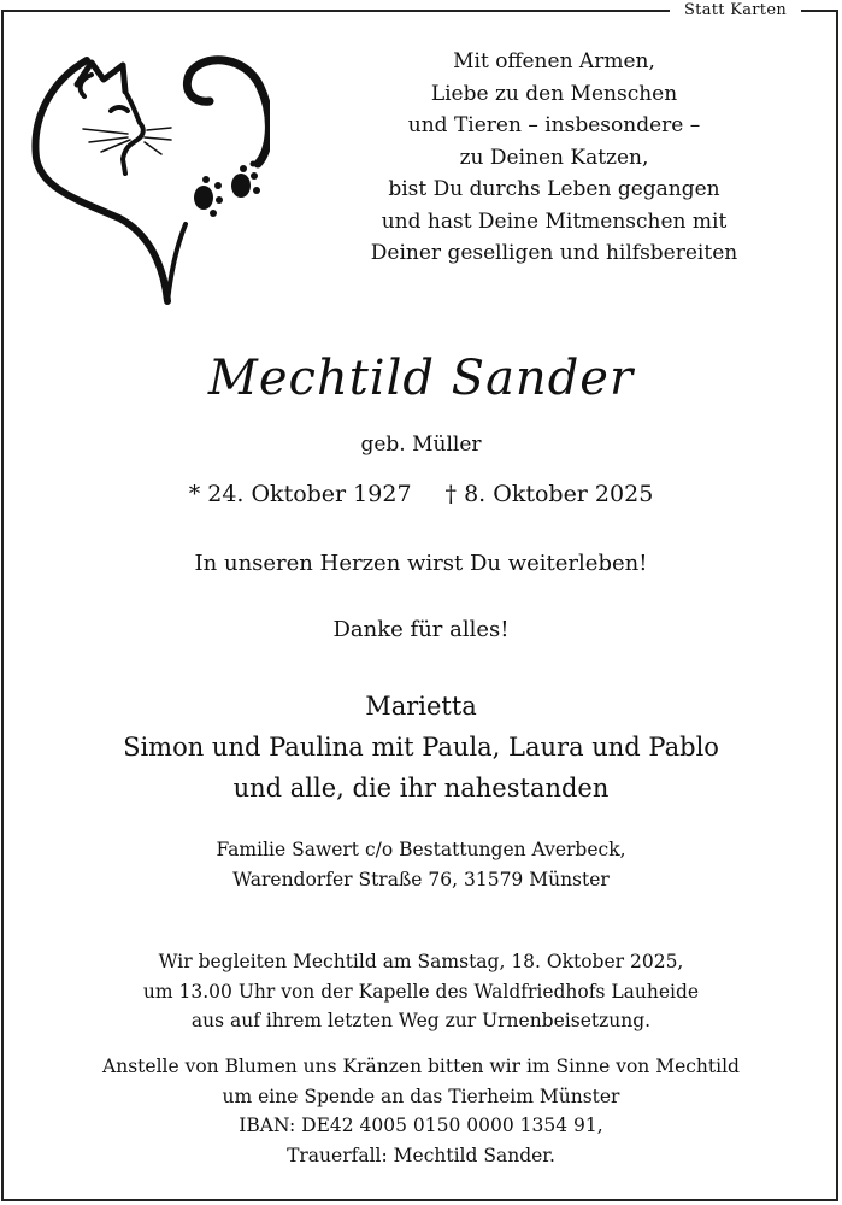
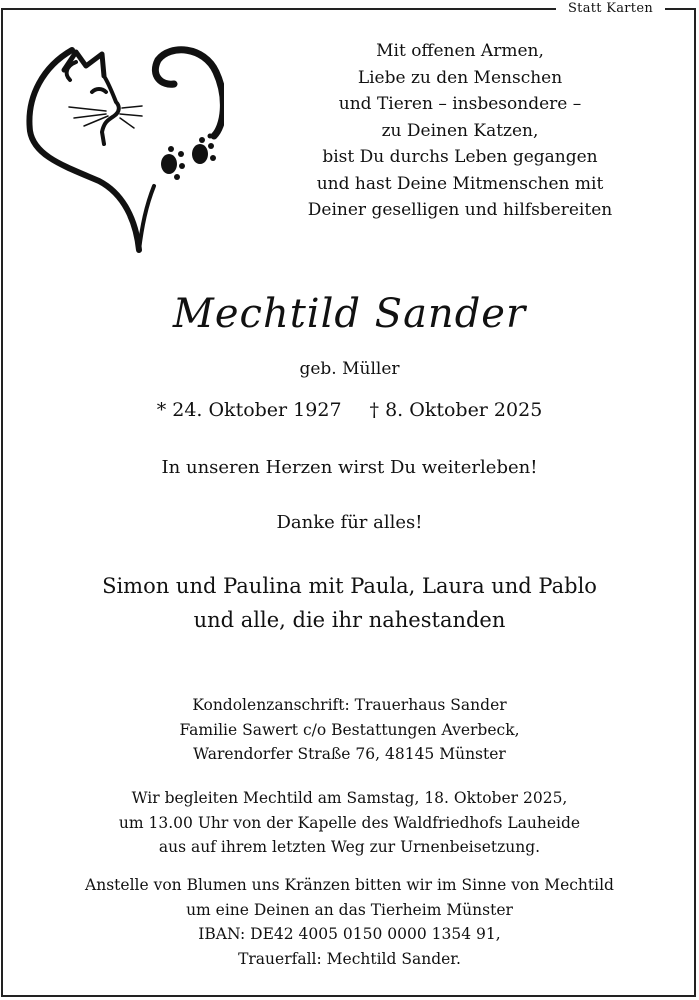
  Statt Karten
  Mit offenen Armen,
  Liebe zu den Menschen
  und Tieren – insbesondere –
  zu Deinen Katzen,
  bist Du durchs Leben gegangen
  und hast Deine Mitmenschen mit
  Deiner geselligen und hilfsbereiten
  Mechtild Sander
  geb. Müller
  * 24. Oktober 1927 † 8. Oktober 2025
  In unseren Herzen wirst Du weiterleben!
  Danke für alles!
- Marietta
  Simon und Paulina mit Paula, Laura und Pablo
  und alle, die ihr nahestanden
+ Kondolenzanschrift: Trauerhaus Sander
  Familie Sawert c/o Bestattungen Averbeck,
- Warendorfer Straße 76, 31579 Münster
+ Warendorfer Straße 76, 48145 Münster
  Wir begleiten Mechtild am Samstag, 18. Oktober 2025,
  um 13.00 Uhr von der Kapelle des Waldfriedhofs Lauheide
  aus auf ihrem letzten Weg zur Urnenbeisetzung.
  Anstelle von Blumen uns Kränzen bitten wir im Sinne von Mechtild
- um eine Spende an das Tierheim Münster
+ um eine Deinen an das Tierheim Münster
  IBAN: DE42 4005 0150 0000 1354 91,
  Trauerfall: Mechtild Sander.
